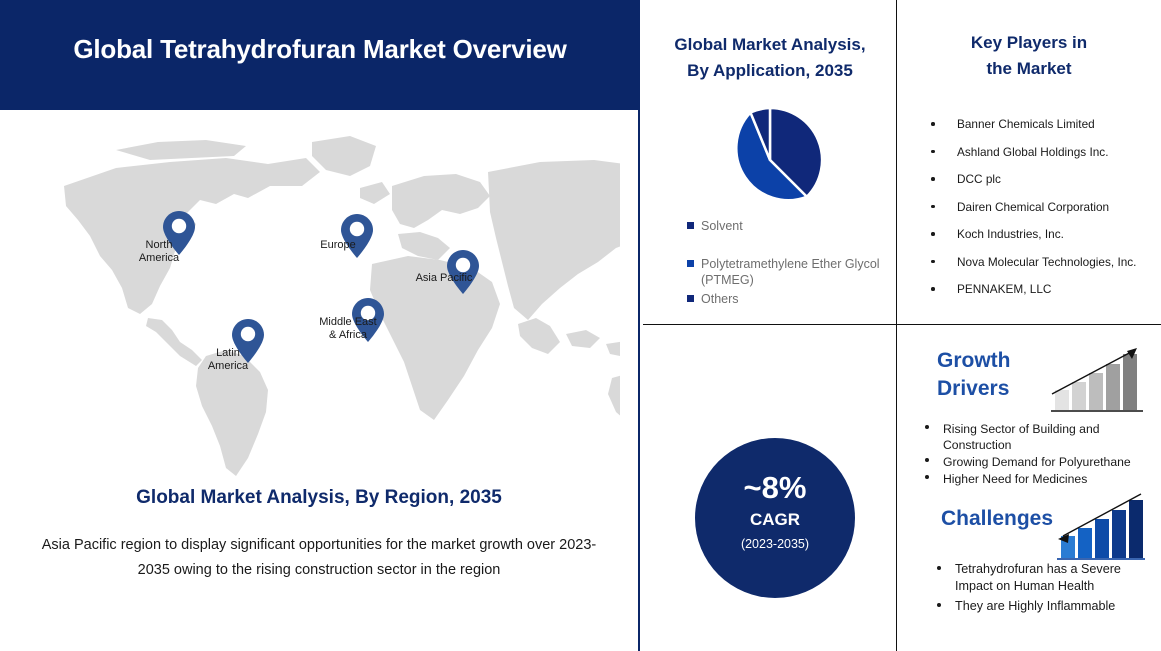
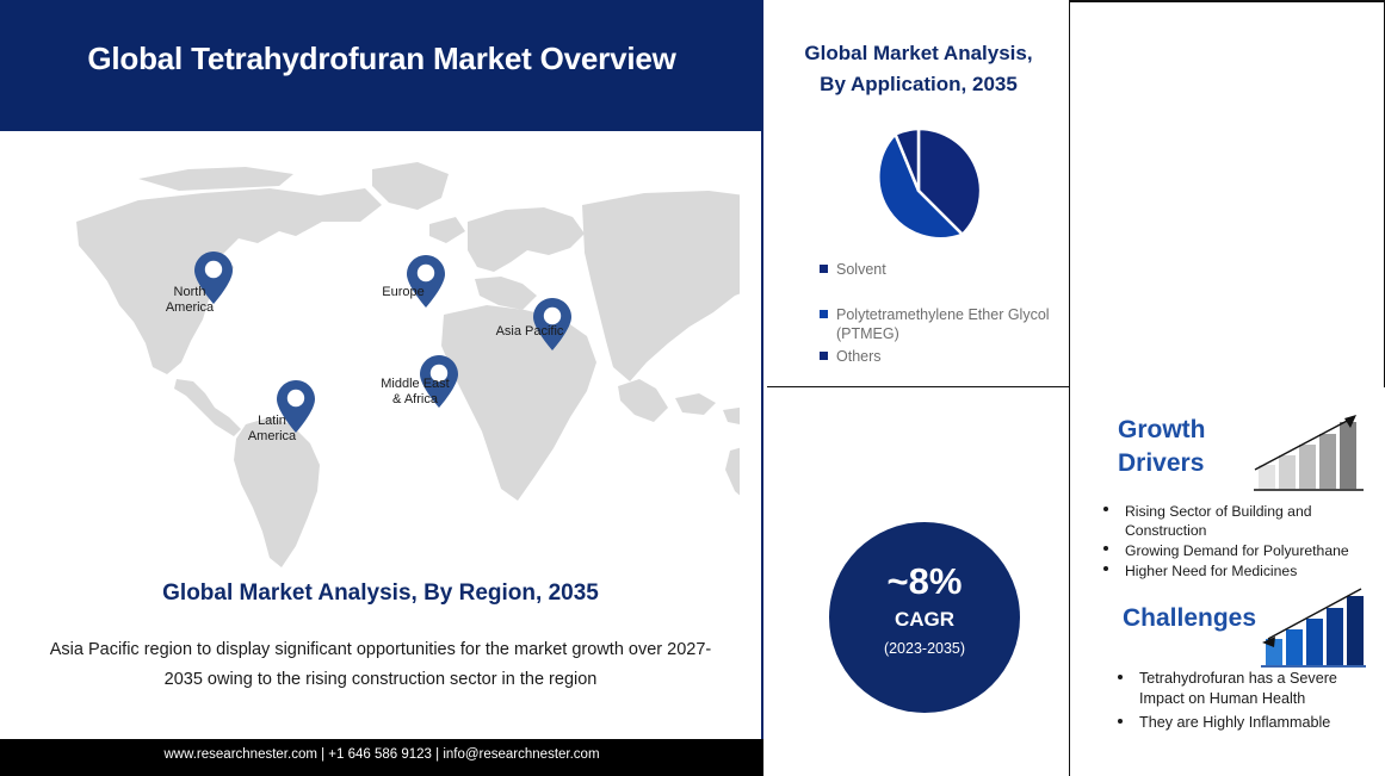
  Global Tetrahydrofuran Market Overview
  North
  America
  Europe
  Asia Pacific
  Latin
  America
  Middle East
  & Africa
  Global Market Analysis, By Region, 2035
- Asia Pacific region to display significant opportunities for the market growth over 2023-2035 owing to the rising construction sector in the region
+ Asia Pacific region to display significant opportunities for the market growth over 2027-2035 owing to the rising construction sector in the region
+ www.researchnester.com | +1 646 586 9123 | info@researchnester.com
  Global Market Analysis,
  By Application, 2035
  Solvent
  Polytetramethylene Ether Glycol (PTMEG)
  Others
- Key Players in
- the Market
- Banner Chemicals Limited
- Ashland Global Holdings Inc.
- DCC plc
- Dairen Chemical Corporation
- Koch Industries, Inc.
- Nova Molecular Technologies, Inc.
- PENNAKEM, LLC
  ~8%
  CAGR
  (2023-2035)
  Growth
  Drivers
  Rising Sector of Building and Construction
  Growing Demand for Polyurethane
  Higher Need for Medicines
  Challenges
  Tetrahydrofuran has a Severe Impact on Human Health
  They are Highly Inflammable
